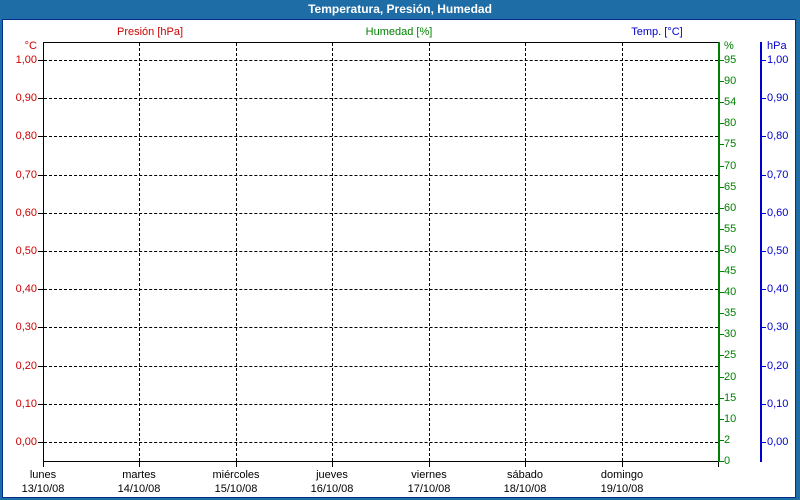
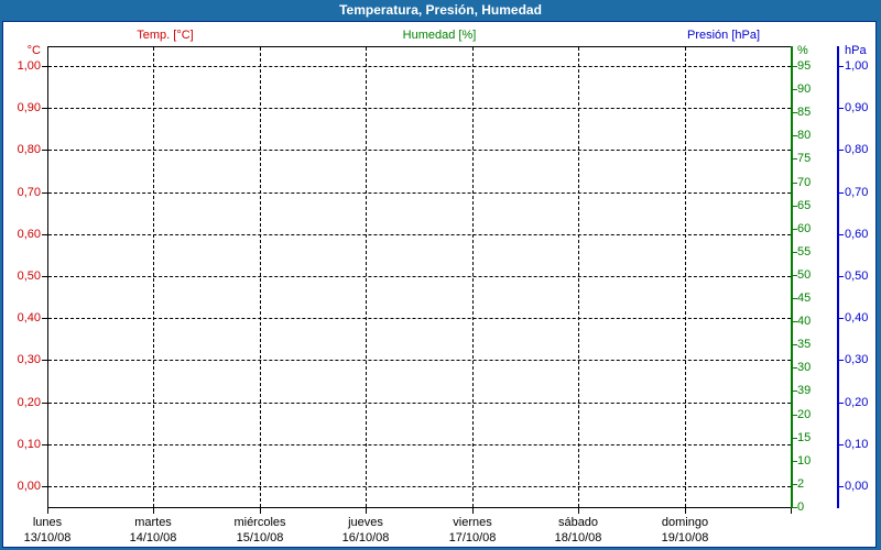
  Temperatura, Presión, Humedad
- Presión [hPa]
+ Temp. [°C]
  Humedad [%]
- Temp. [°C]
+ Presión [hPa]
  1,00
  1,00
  0,90
  0,90
  0,80
  0,80
  0,70
  0,70
  0,60
  0,60
  0,50
  0,50
  0,40
  0,40
  0,30
  0,30
  0,20
  0,20
  0,10
  0,10
  0,00
  0,00
  95
  90
- 54
+ 85
  80
  75
  70
  65
  60
  55
  50
  45
  40
  35
  30
- 25
+ 39
  20
  15
  10
  2
  0
  lunes
  13/10/08
  martes
  14/10/08
  miércoles
  15/10/08
  jueves
  16/10/08
  viernes
  17/10/08
  sábado
  18/10/08
  domingo
  19/10/08
  °C
  %
  hPa
